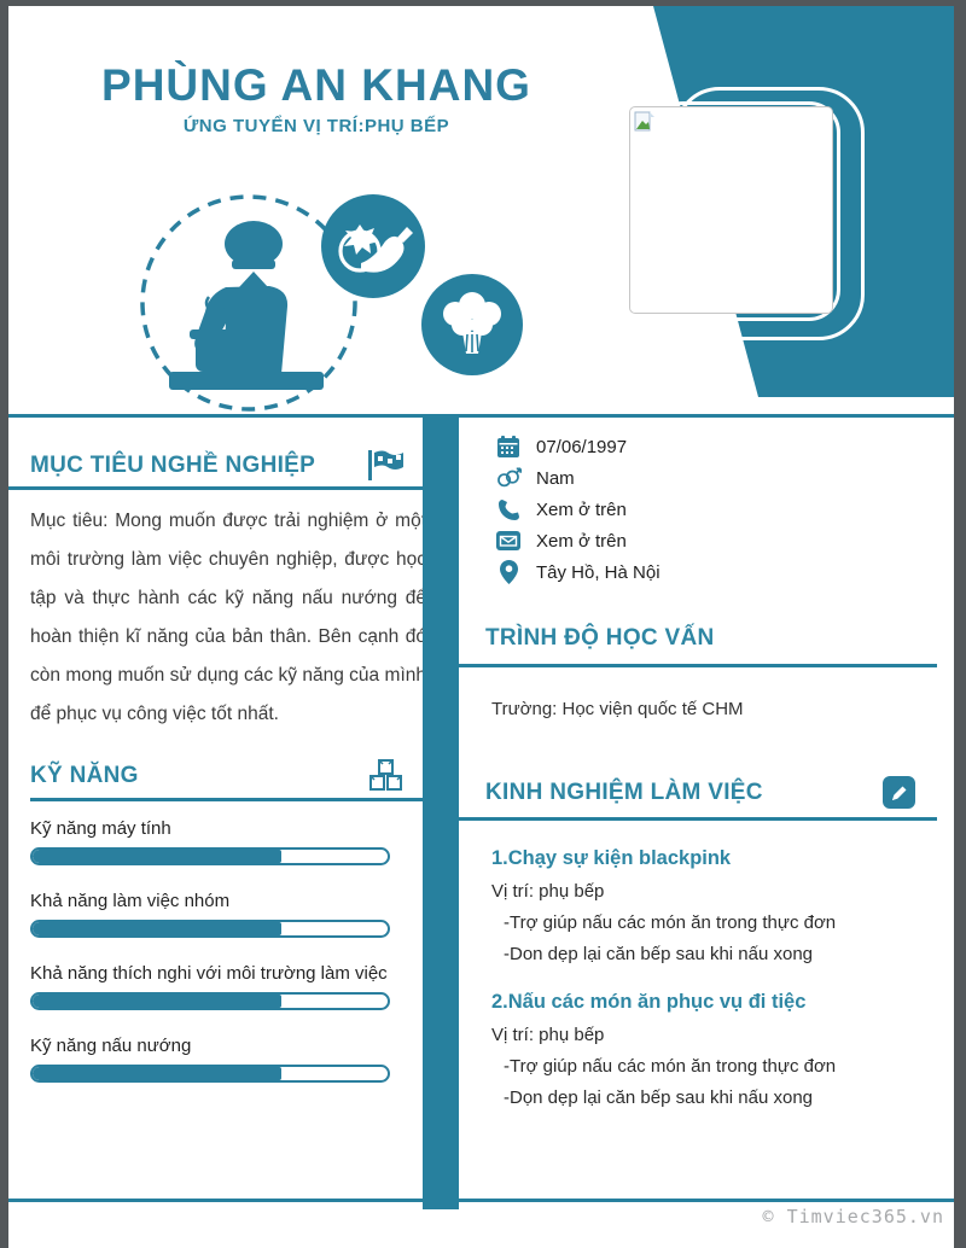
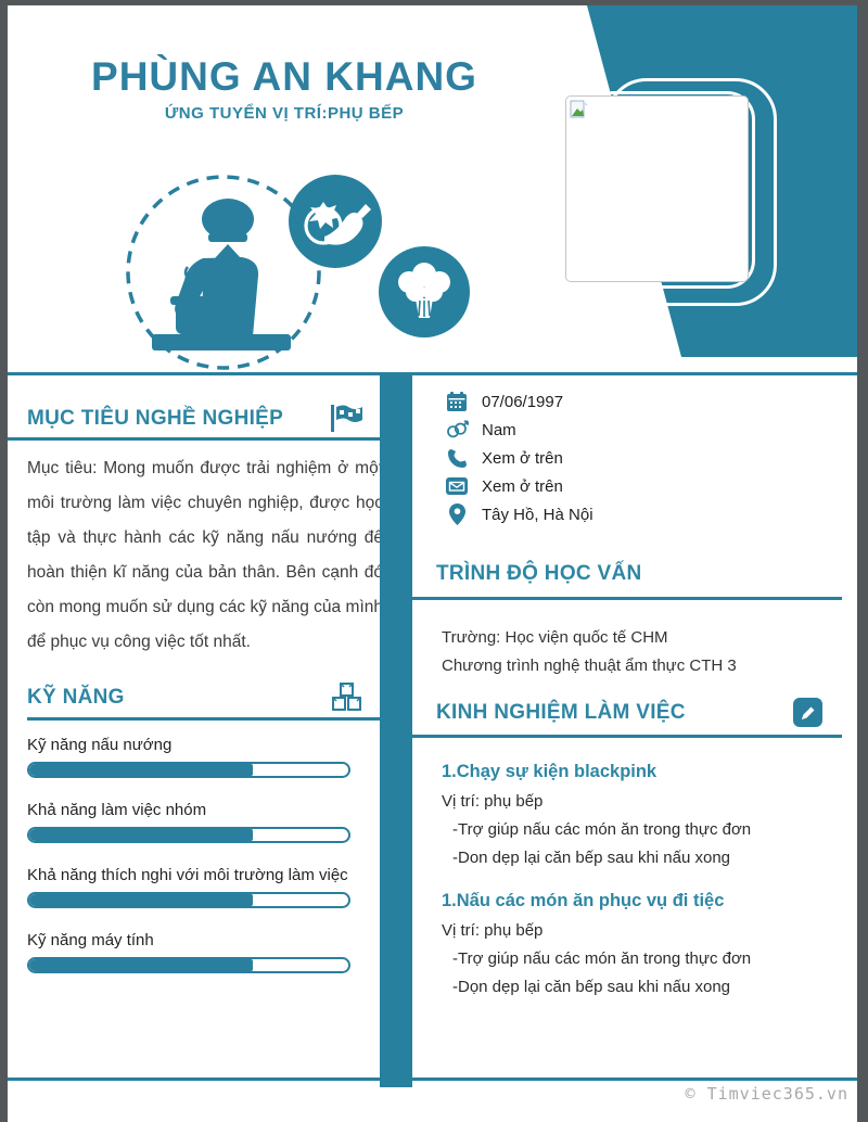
  PHÙNG AN KHANG
  ỨNG TUYỂN VỊ TRÍ:PHỤ BẾP
  MỤC TIÊU NGHỀ NGHIỆP
  Mục tiêu: Mong muốn được trải nghiệm ở mộ môi trường làm việc chuyên nghiệp, được họ tập và thực hành các kỹ năng nấu nướng để hoàn thiện kĩ năng của bản thân. Bên cạnh đó còn mong muốn sử dụng các kỹ năng của mình để phục vụ công việc tốt nhất.
  KỸ NĂNG
- Kỹ năng máy tính
+ Kỹ năng nấu nướng
  Khả năng làm việc nhóm
  Khả năng thích nghi với môi trường làm việc
- Kỹ năng nấu nướng
+ Kỹ năng máy tính
  07/06/1997
  Nam
  Xem ở trên
  Xem ở trên
  Tây Hồ, Hà Nội
  TRÌNH ĐỘ HỌC VẤN
  Trường: Học viện quốc tế CHM
+ Chương trình nghệ thuật ẩm thực CTH 3
  KINH NGHIỆM LÀM VIỆC
  1.Chạy sự kiện blackpink
  Vị trí: phụ bếp
  -Trợ giúp nấu các món ăn trong thực đơn
  -Don dẹp lại căn bếp sau khi nấu xong
- 2.Nấu các món ăn phục vụ đi tiệc
+ 1.Nấu các món ăn phục vụ đi tiệc
  Vị trí: phụ bếp
  -Trợ giúp nấu các món ăn trong thực đơn
  -Dọn dẹp lại căn bếp sau khi nấu xong
  © Timviec365.vn
